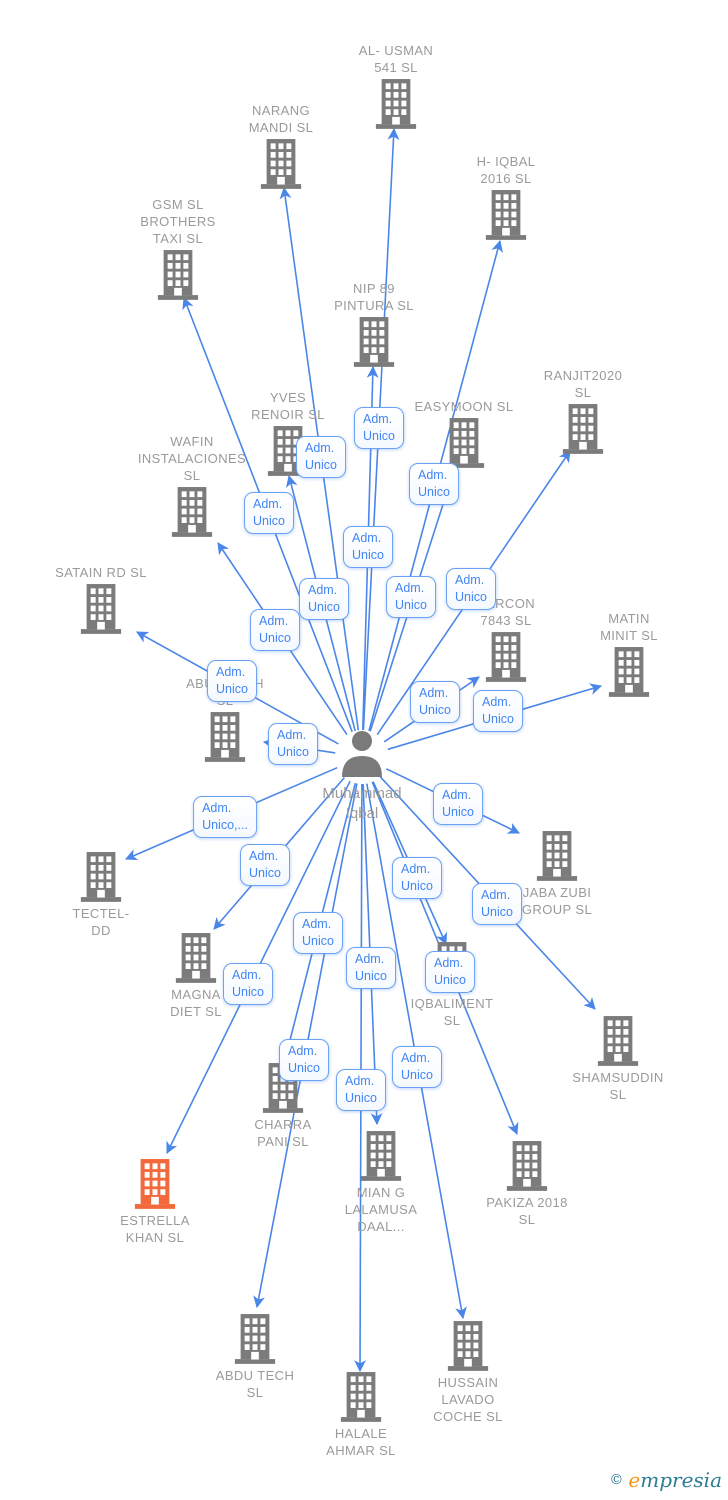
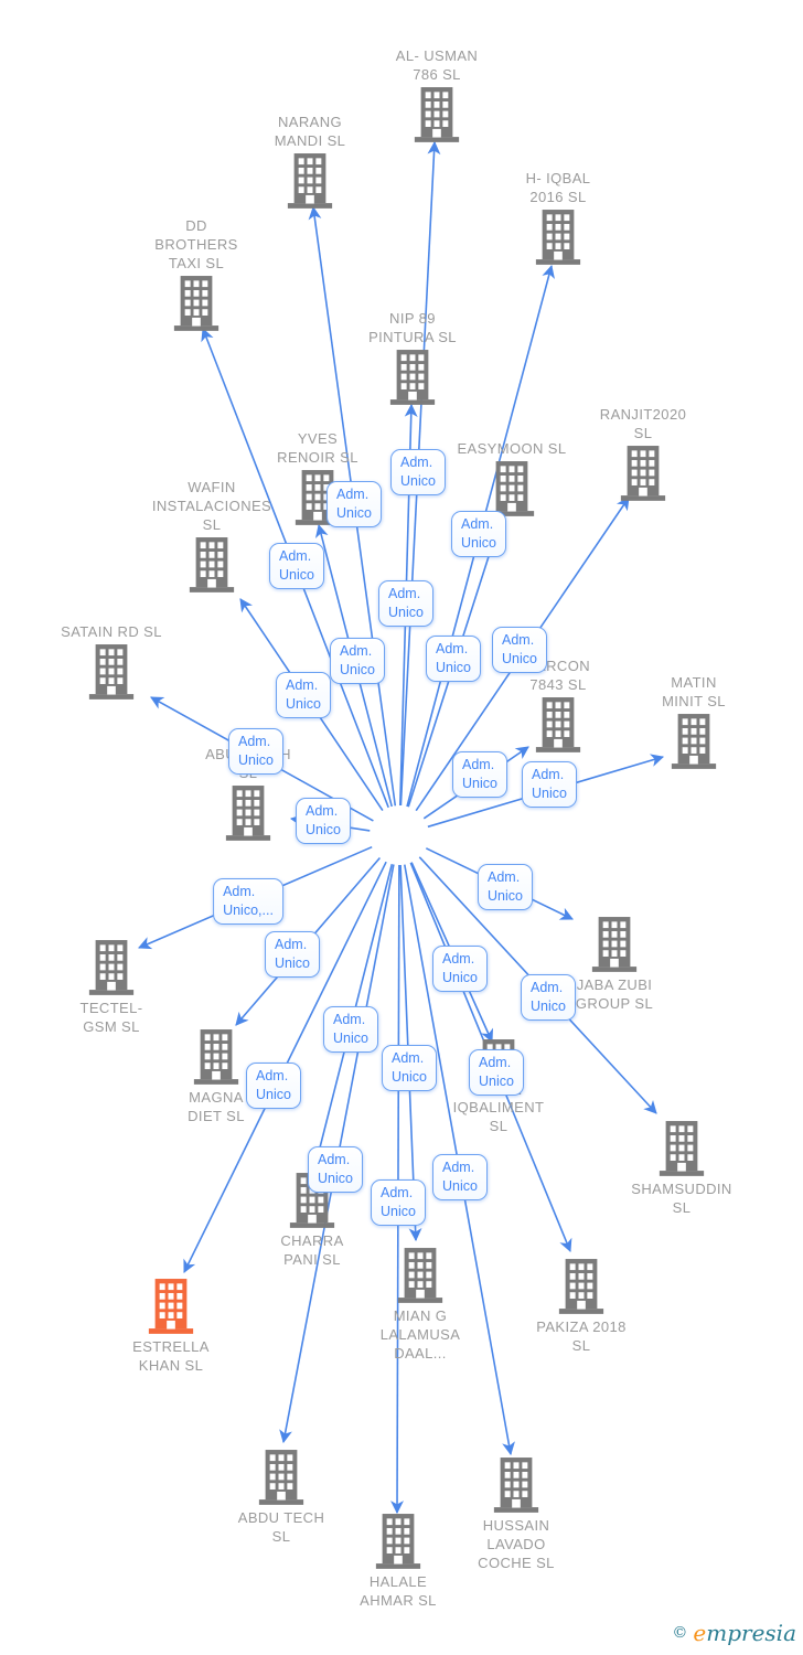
  AL- USMAN
- 541 SL
+ 786 SL
  NARANG
  MANDI SL
- GSM SL
+ DD
  BROTHERS
  TAXI SL
  H- IQBAL
  2016 SL
  NIP 89
  PINTURA SL
  RANJIT2020
  SL
  YVES
  RENOIR SL
  EASYMOON SL
  WAFIN
  INSTALACIONES
  SL
  SATAIN RD SL
  7843 SL
  MATIN
  MINIT SL
  AB H
  TECTEL-
- DD
+ GSM SL
  MAGNA
  DIET SL
  JABA ZUBI
  GROUP SL
  IQBALIMENT
  SL
  SHAMSUDDIN
  SL
  CHARRA
  PANI SL
  MIAN G
  LALAMUSA
  DAAL...
  PAKIZA 2018
  SL
  ESTRELLA
  KHAN SL
  ABDU TECH
  SL
  HUSSAIN
  LAVADO
  COCHE SL
  HALALE
  AHMAR SL
  Adm.
  Unico
  Adm.
  Unico
  Adm.
  Unico
  Adm.
  Unico
  Adm.
  Unico
  Adm.
  Unico
  Adm.
  Unico
  Adm.
  Unico
  Adm.
  Unico
  Adm.
  Unico
  Adm.
  Unico
  Adm.
  Unico
  Adm.
  Unico
  Adm.
  Unico,...
  Adm.
  Unico
  Adm.
  Unico
  Adm.
  Unico
  Adm.
  Unico
  Adm.
  Unico
  Adm.
  Unico
  Adm.
  Unico
  Adm.
  Unico
  Adm.
  Unico
  Adm.
  Unico
  Adm.
  Unico
- Muhammad Iqbal
  © empresia
